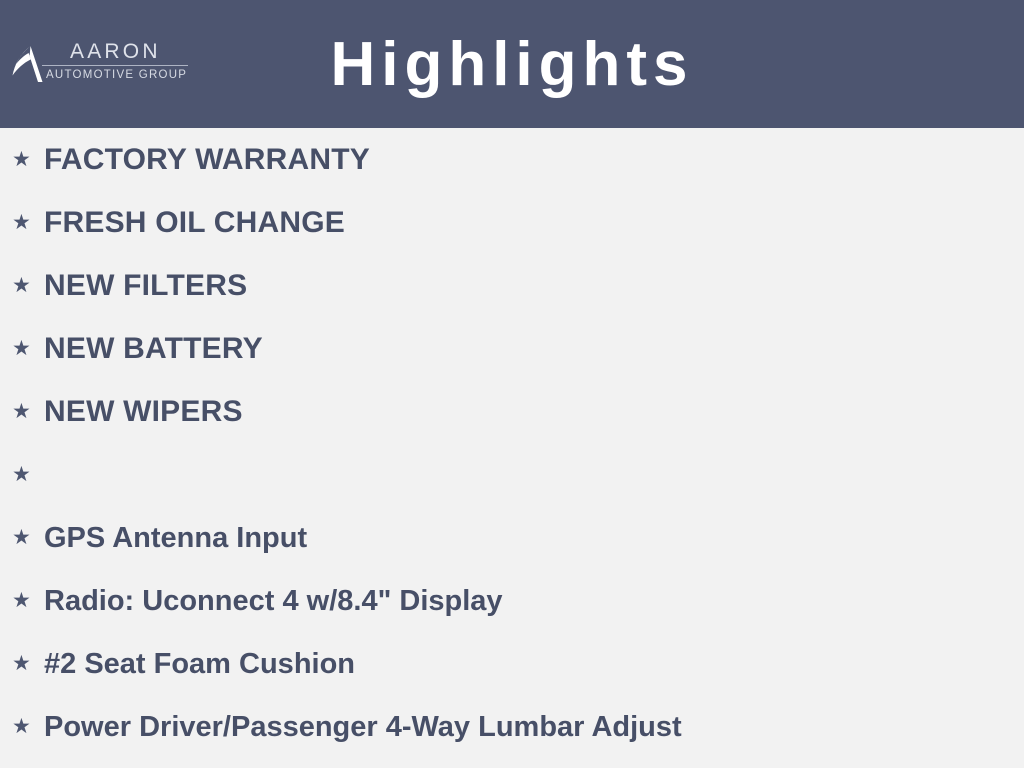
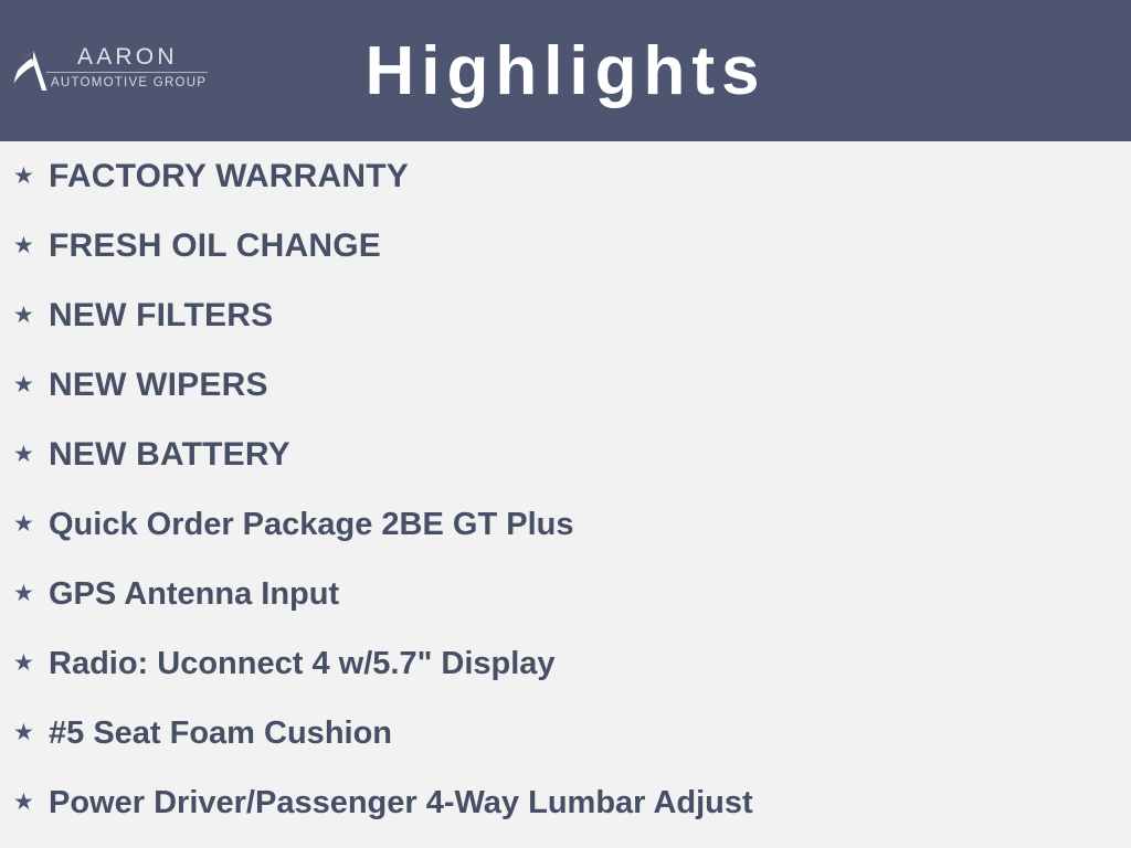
  AARON
  AUTOMOTIVE GROUP
  Highlights
  ★
  FACTORY WARRANTY
  ★
  FRESH OIL CHANGE
  ★
  NEW FILTERS
  ★
- NEW BATTERY
+ NEW WIPERS
  ★
- NEW WIPERS
+ NEW BATTERY
  ★
+ Quick Order Package 2BE GT Plus
  ★
  GPS Antenna Input
  ★
- Radio: Uconnect 4 w/8.4" Display
+ Radio: Uconnect 4 w/5.7" Display
  ★
- #2 Seat Foam Cushion
+ #5 Seat Foam Cushion
  ★
  Power Driver/Passenger 4-Way Lumbar Adjust
